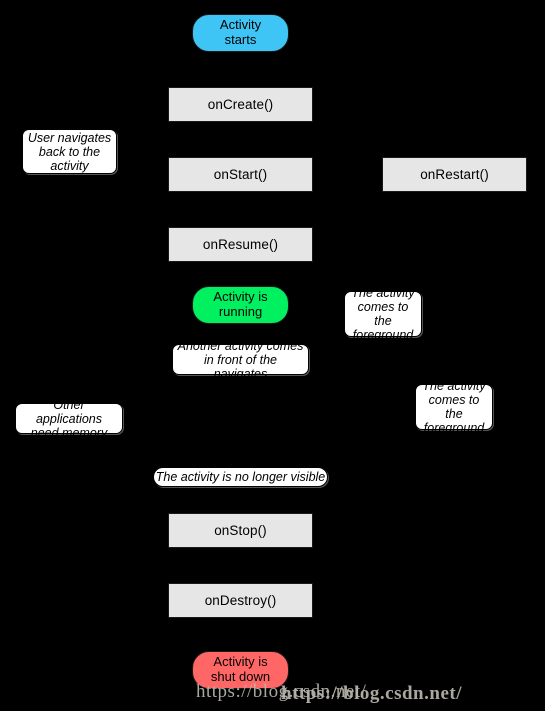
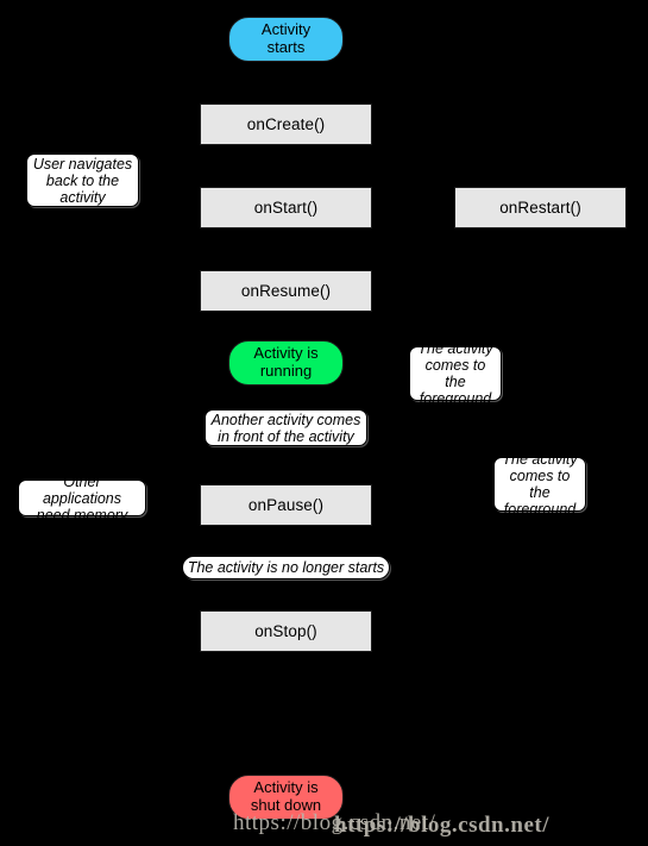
  Activity
  starts
  onCreate()
  User navigates
  back to the
  activity
  onStart()
  onRestart()
  onResume()
  Activity is
  running
  The activity
  comes to the
  foreground
  Another activity comes
- in front of the navigates
+ in front of the activity
  Other applications
  need memory
+ onPause()
  The activity
  comes to the
  foreground
- The activity is no longer visible
+ The activity is no longer starts
  onStop()
- onDestroy()
  Activity is
  shut down
  https://blog.csdn.net/
  https://blog.csdn.net/
